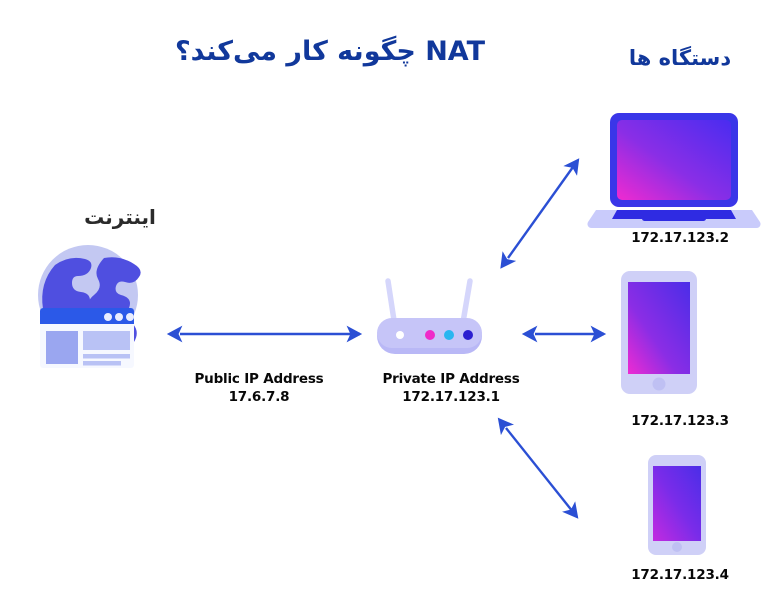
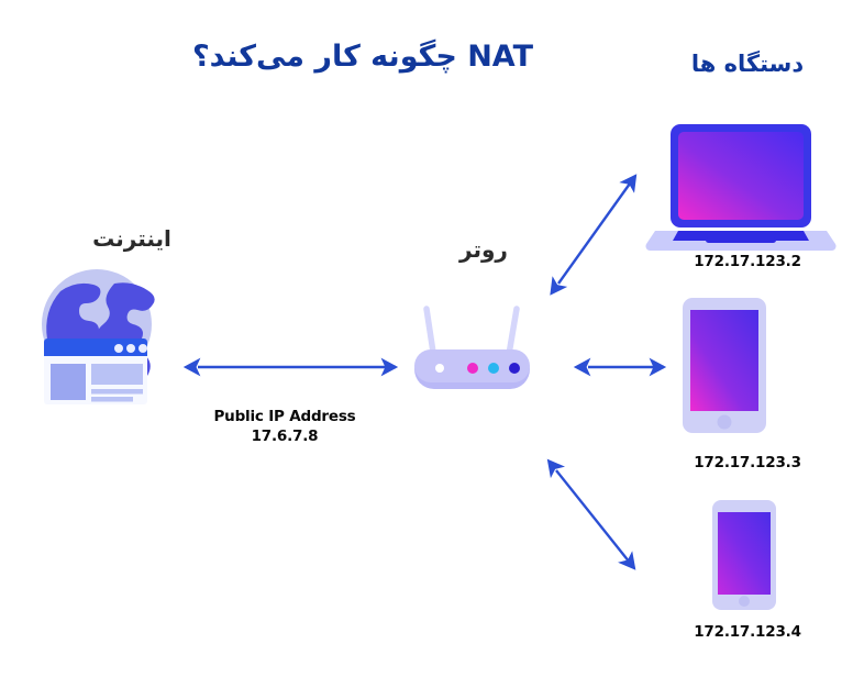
  NAT چگونه کار می‌کند؟
  دستگاه ها
  اینترنت
+ روتر
  Public IP Address
  17.6.7.8
- Private IP Address
- 172.17.123.1
  172.17.123.2
  172.17.123.3
  172.17.123.4
